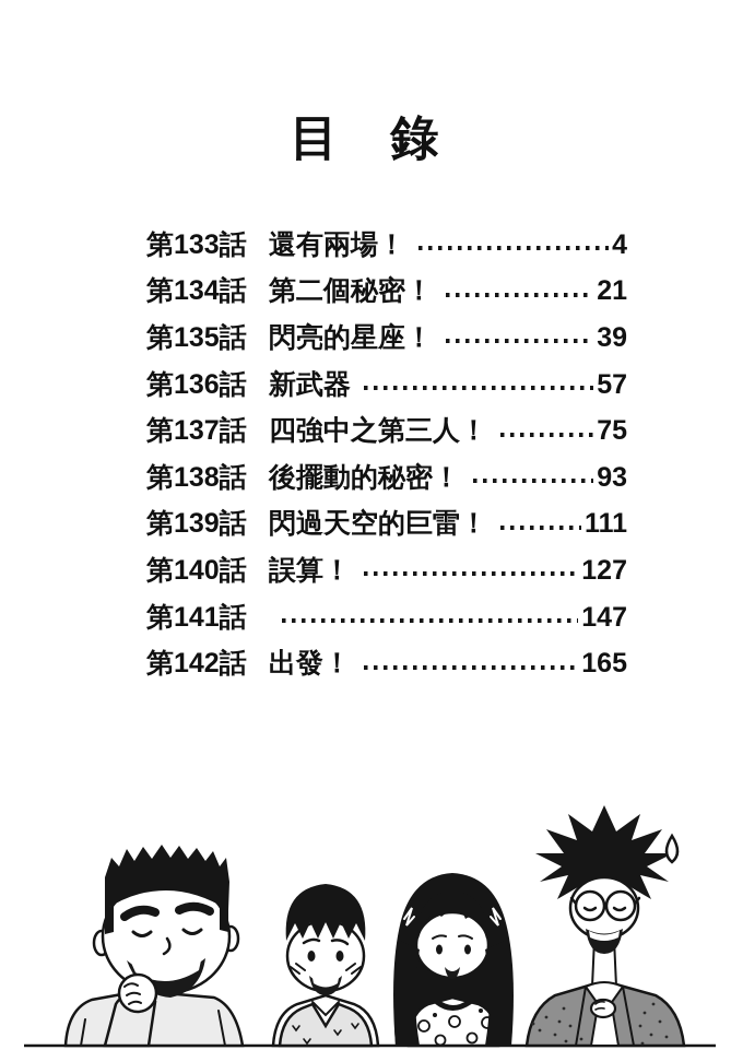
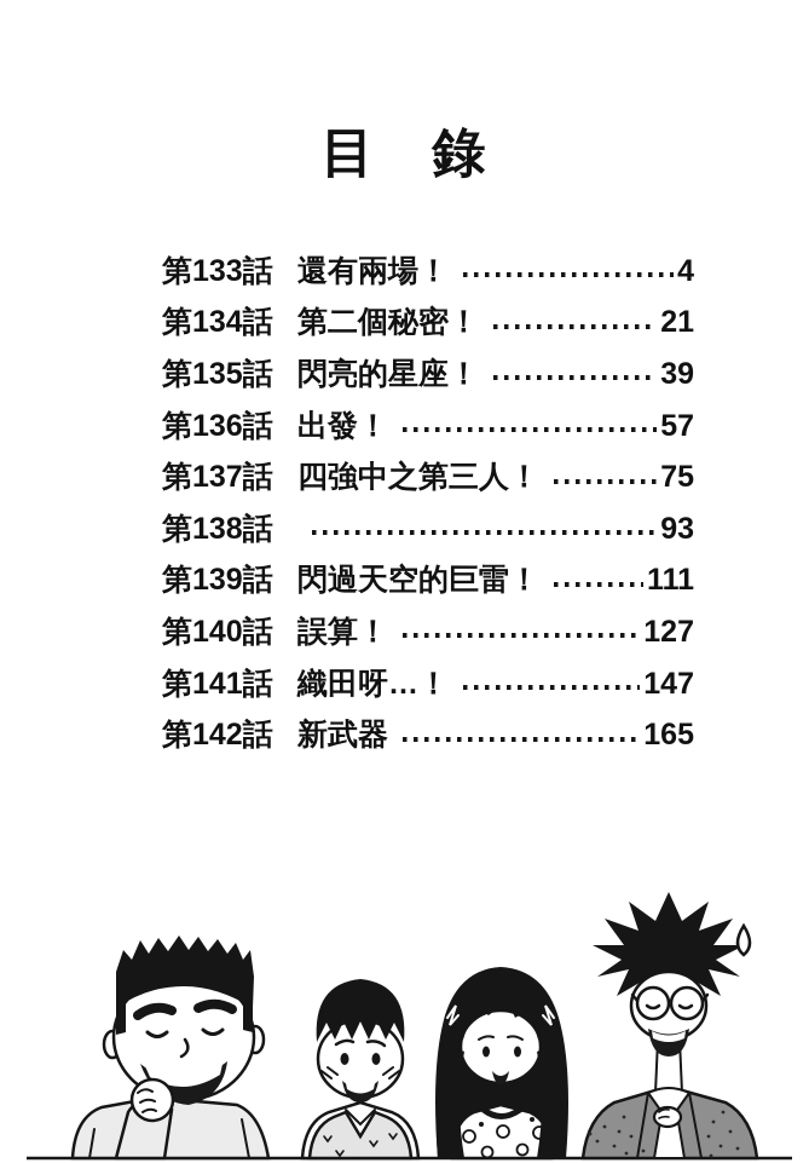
  目 錄
  第133話
  還有兩場！
  4
  第134話
  第二個秘密！
  21
  第135話
  閃亮的星座！
  39
  第136話
- 新武器
+ 出發！
  57
  第137話
  四強中之第三人！
  75
  第138話
- 後擺動的秘密！
  93
  第139話
  閃過天空的巨雷！
  111
  第140話
  誤算！
  127
  第141話
+ 織田呀…！
  147
  第142話
- 出發！
+ 新武器
  165
